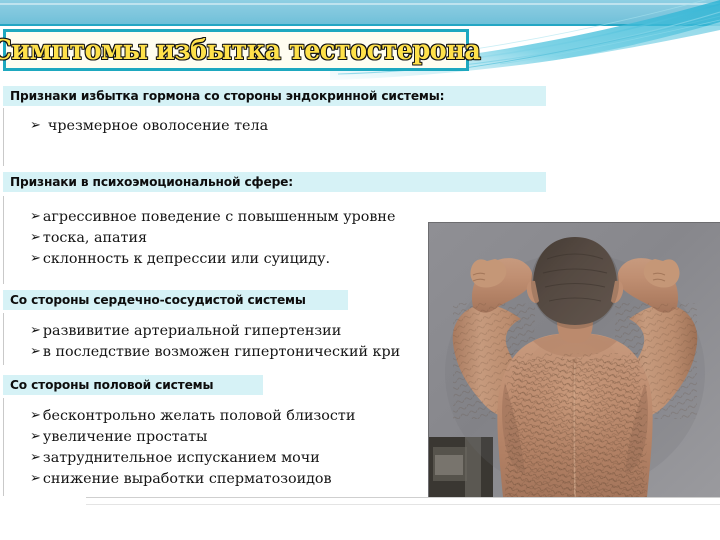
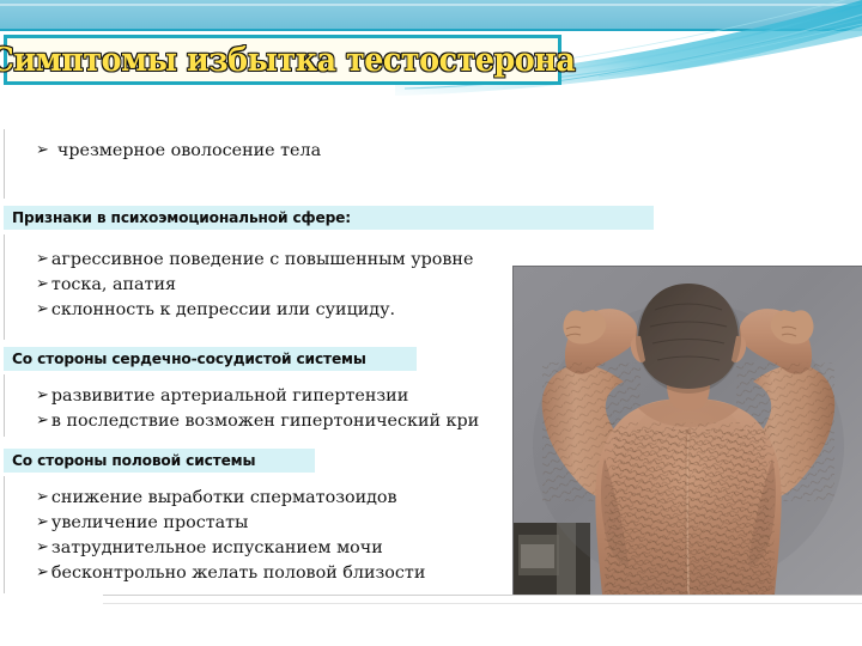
  Симптомы избытка тестостерона
- Признаки избытка гормона со стороны эндокринной системы:
  ➢
  чрезмерное оволосение тела
  Признаки в психоэмоциональной сфере:
  ➢
  агрессивное поведение с повышенным уровне
  ➢
  тоска, апатия
  ➢
  склонность к депрессии или суициду.
  Со стороны сердечно-сосудистой системы
  ➢
  развивитие артериальной гипертензии
  ➢
  в последствие возможен гипертонический кри
  Со стороны половой системы
  ➢
- бесконтрольно желать половой близости
+ снижение выработки сперматозоидов
  ➢
  увеличение простаты
  ➢
  затруднительное испусканием мочи
  ➢
- снижение выработки сперматозоидов
+ бесконтрольно желать половой близости
